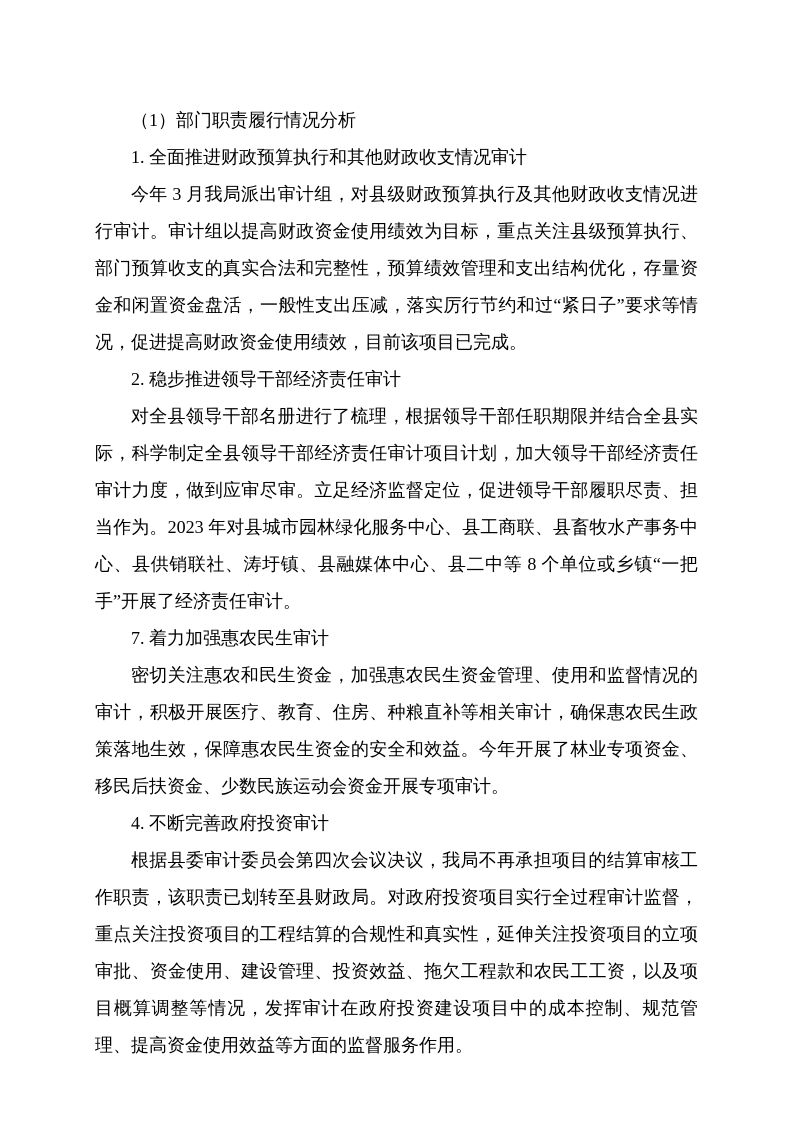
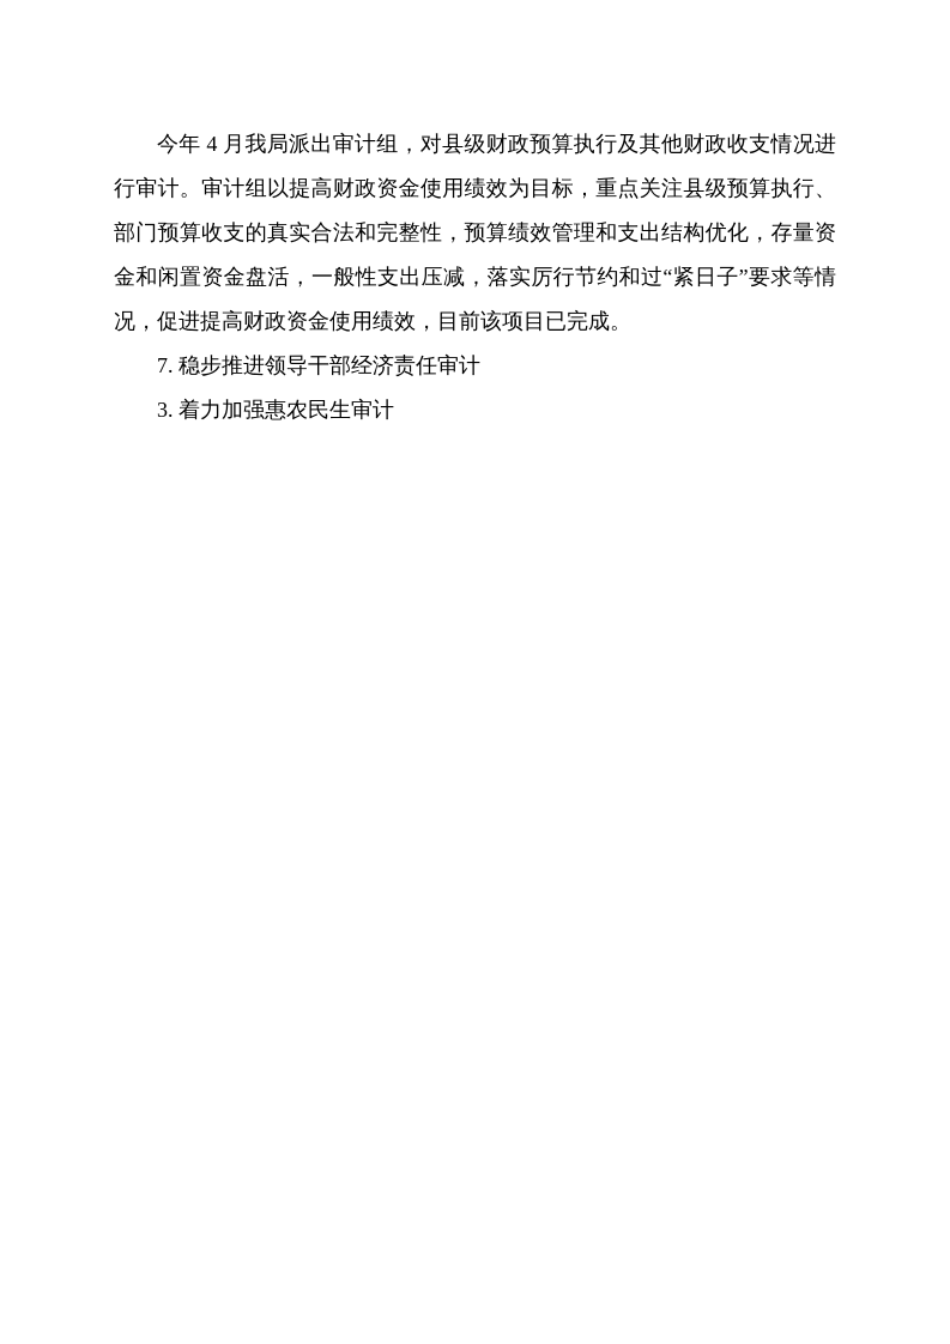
- （1）部门职责履行情况分析
- 1. 全面推进财政预算执行和其他财政收支情况审计
- 今年 3 月我局派出审计组，对县级财政预算执行及其他财政收支情况进行审计。审计组以提高财政资金使用绩效为目标，重点关注县级预算执行、部门预算收支的真实合法和完整性，预算绩效管理和支出结构优化，存量资金和闲置资金盘活，一般性支出压减，落实厉行节约和过“紧日子”要求等情况，促进提高财政资金使用绩效，目前该项目已完成。
+ 今年 4 月我局派出审计组，对县级财政预算执行及其他财政收支情况进行审计。审计组以提高财政资金使用绩效为目标，重点关注县级预算执行、部门预算收支的真实合法和完整性，预算绩效管理和支出结构优化，存量资金和闲置资金盘活，一般性支出压减，落实厉行节约和过“紧日子”要求等情况，促进提高财政资金使用绩效，目前该项目已完成。
- 2. 稳步推进领导干部经济责任审计
+ 7. 稳步推进领导干部经济责任审计
- 对全县领导干部名册进行了梳理，根据领导干部任职期限并结合全县实际，科学制定全县领导干部经济责任审计项目计划，加大领导干部经济责任审计力度，做到应审尽审。立足经济监督定位，促进领导干部履职尽责、担当作为。2023 年对县城市园林绿化服务中心、县工商联、县畜牧水产事务中心、县供销联社、涛圩镇、县融媒体中心、县二中等 8 个单位或乡镇“一把手”开展了经济责任审计。
- 7. 着力加强惠农民生审计
+ 3. 着力加强惠农民生审计
- 密切关注惠农和民生资金，加强惠农民生资金管理、使用和监督情况的审计，积极开展医疗、教育、住房、种粮直补等相关审计，确保惠农民生政策落地生效，保障惠农民生资金的安全和效益。今年开展了林业专项资金、移民后扶资金、少数民族运动会资金开展专项审计。
- 4. 不断完善政府投资审计
- 根据县委审计委员会第四次会议决议，我局不再承担项目的结算审核工作职责，该职责已划转至县财政局。对政府投资项目实行全过程审计监督，重点关注投资项目的工程结算的合规性和真实性，延伸关注投资项目的立项审批、资金使用、建设管理、投资效益、拖欠工程款和农民工工资，以及项目概算调整等情况，发挥审计在政府投资建设项目中的成本控制、规范管理、提高资金使用效益等方面的监督服务作用。
